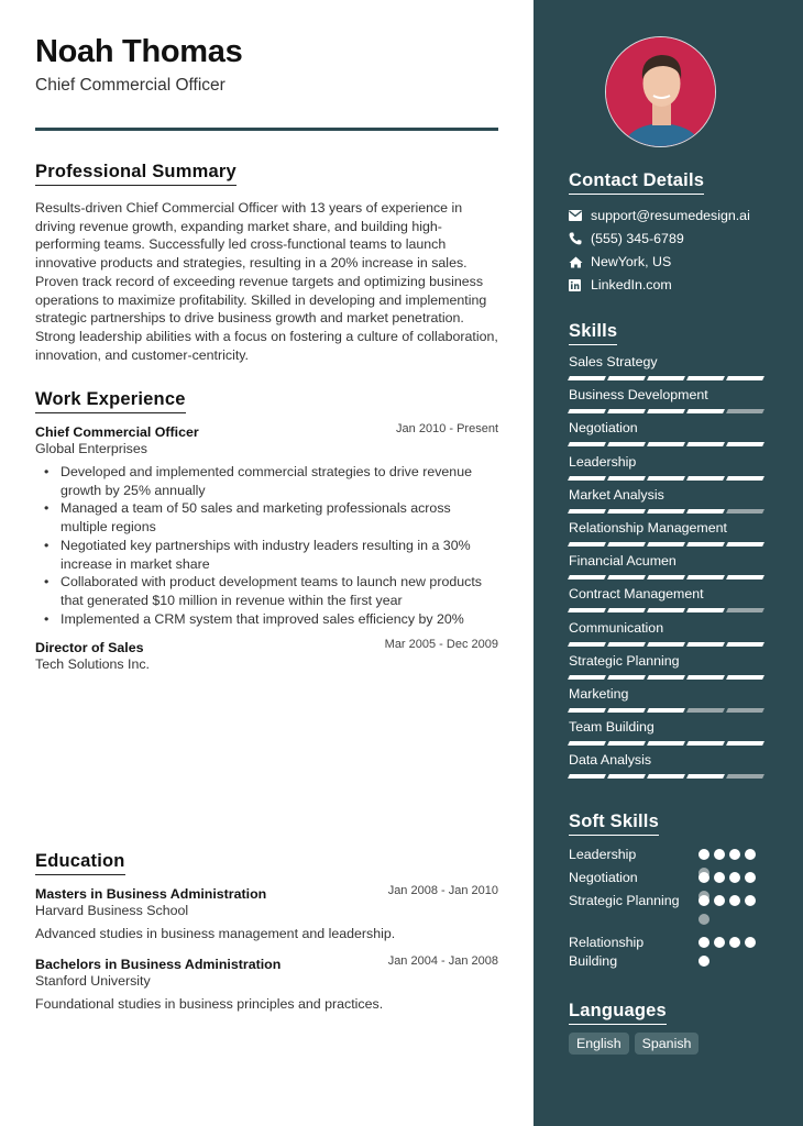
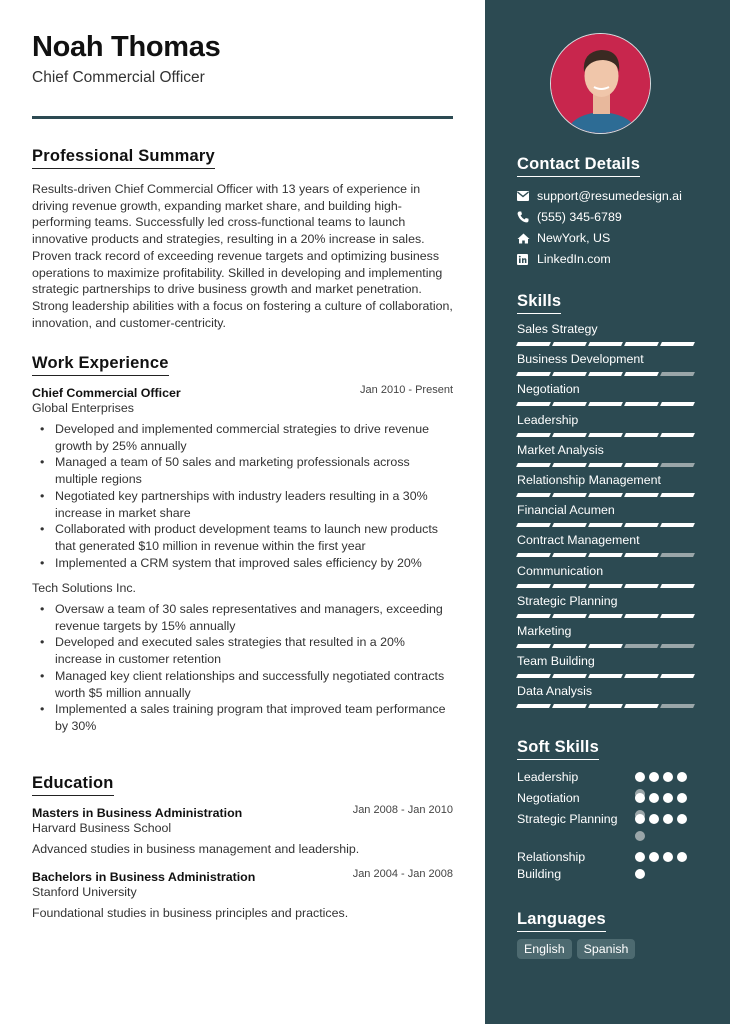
  Noah Thomas
  Chief Commercial Officer
  Professional Summary
  Results-driven Chief Commercial Officer with 13 years of experience in driving revenue growth, expanding market share, and building high-performing teams. Successfully led cross-functional teams to launch innovative products and strategies, resulting in a 20% increase in sales. Proven track record of exceeding revenue targets and optimizing business operations to maximize profitability. Skilled in developing and implementing strategic partnerships to drive business growth and market penetration. Strong leadership abilities with a focus on fostering a culture of collaboration, innovation, and customer-centricity.
  Work Experience
  Chief Commercial Officer
  Jan 2010 - Present
  Global Enterprises
  Developed and implemented commercial strategies to drive revenue growth by 25% annually
  Managed a team of 50 sales and marketing professionals across multiple regions
  Negotiated key partnerships with industry leaders resulting in a 30% increase in market share
  Collaborated with product development teams to launch new products that generated $10 million in revenue within the first year
  Implemented a CRM system that improved sales efficiency by 20%
- Director of Sales
- Mar 2005 - Dec 2009
  Tech Solutions Inc.
+ Oversaw a team of 30 sales representatives and managers, exceeding revenue targets by 15% annually
+ Developed and executed sales strategies that resulted in a 20% increase in customer retention
+ Managed key client relationships and successfully negotiated contracts worth $5 million annually
+ Implemented a sales training program that improved team performance by 30%
  Education
  Masters in Business Administration
  Jan 2008 - Jan 2010
  Harvard Business School
  Advanced studies in business management and leadership.
  Bachelors in Business Administration
  Jan 2004 - Jan 2008
  Stanford University
  Foundational studies in business principles and practices.
  Contact Details
  support@resumedesign.ai
  (555) 345-6789
  NewYork, US
  LinkedIn.com
  Skills
  Sales Strategy
  Business Development
  Negotiation
  Leadership
  Market Analysis
  Relationship Management
  Financial Acumen
  Contract Management
  Communication
  Strategic Planning
  Marketing
  Team Building
  Data Analysis
  Soft Skills
  Leadership
  Negotiation
  Strategic Planning
  Relationship Building
  Languages
  English
  Spanish
